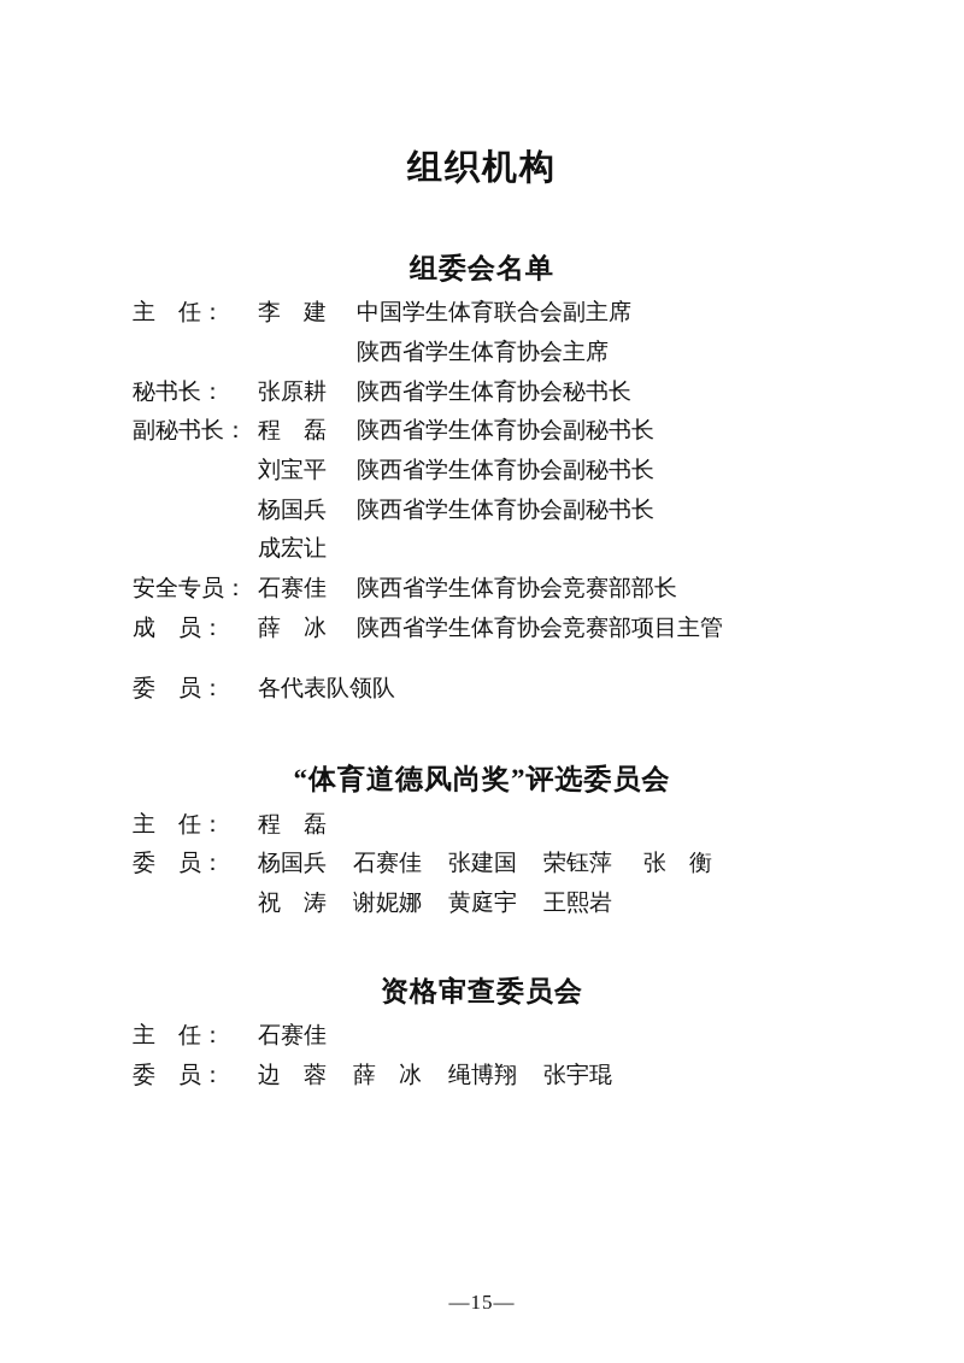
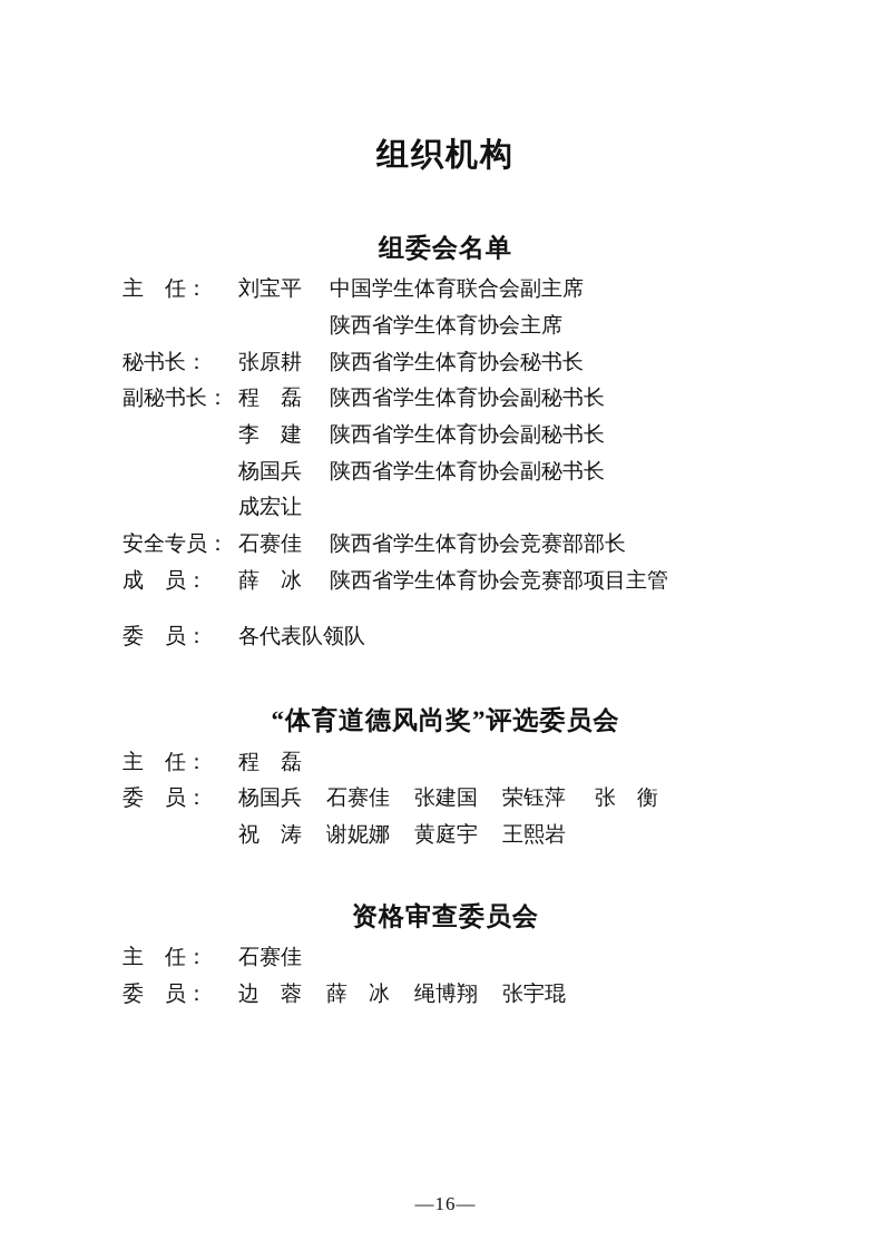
  组织机构
  组委会名单
  主 任：
- 李 建
+ 刘宝平
  中国学生体育联合会副主席
  陕西省学生体育协会主席
  秘书长：
  张原耕
  陕西省学生体育协会秘书长
  副秘书长：
  程 磊
  陕西省学生体育协会副秘书长
- 刘宝平
+ 李 建
  陕西省学生体育协会副秘书长
  杨国兵
  陕西省学生体育协会副秘书长
  成宏让
  安全专员：
  石赛佳
  陕西省学生体育协会竞赛部部长
  成 员：
  薛 冰
  陕西省学生体育协会竞赛部项目主管
  委 员：
  各代表队领队
  “体育道德风尚奖”评选委员会
  主 任：
  程 磊
  委 员：
  杨国兵 石赛佳 张建国 荣钰萍 张 衡
  祝 涛 谢妮娜 黄庭宇 王熙岩
  资格审查委员会
  主 任：
  石赛佳
  委 员：
  边 蓉 薛 冰 绳博翔 张宇琨
- —15—
+ —16—
